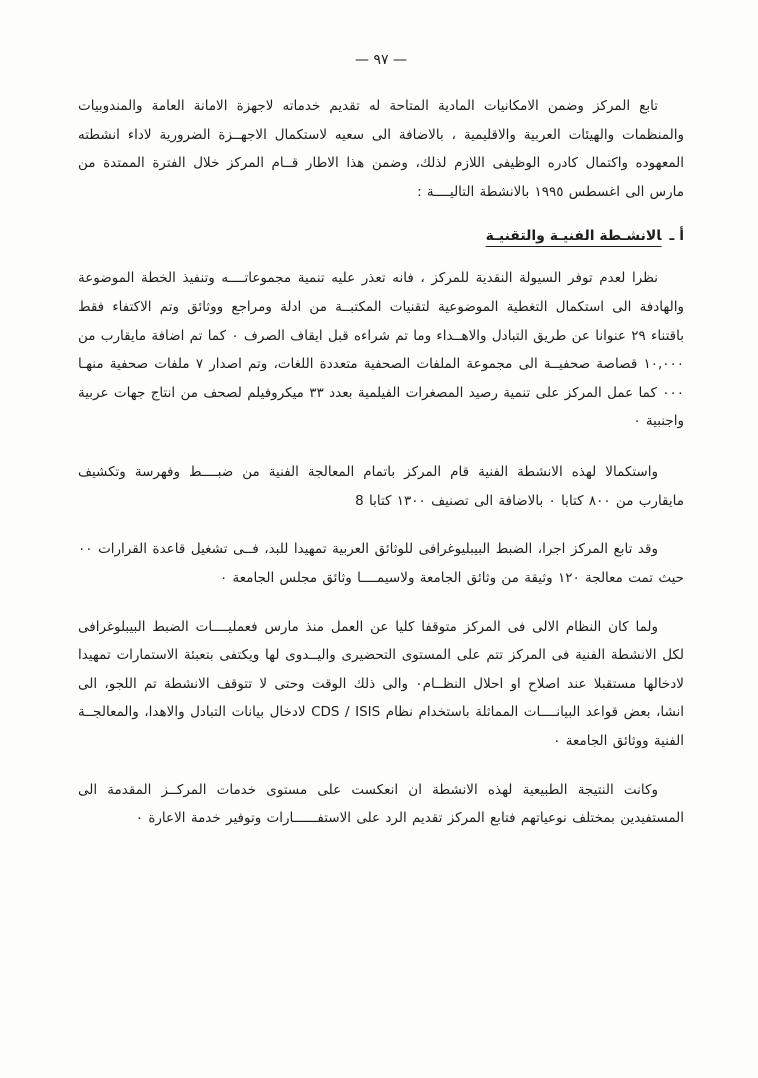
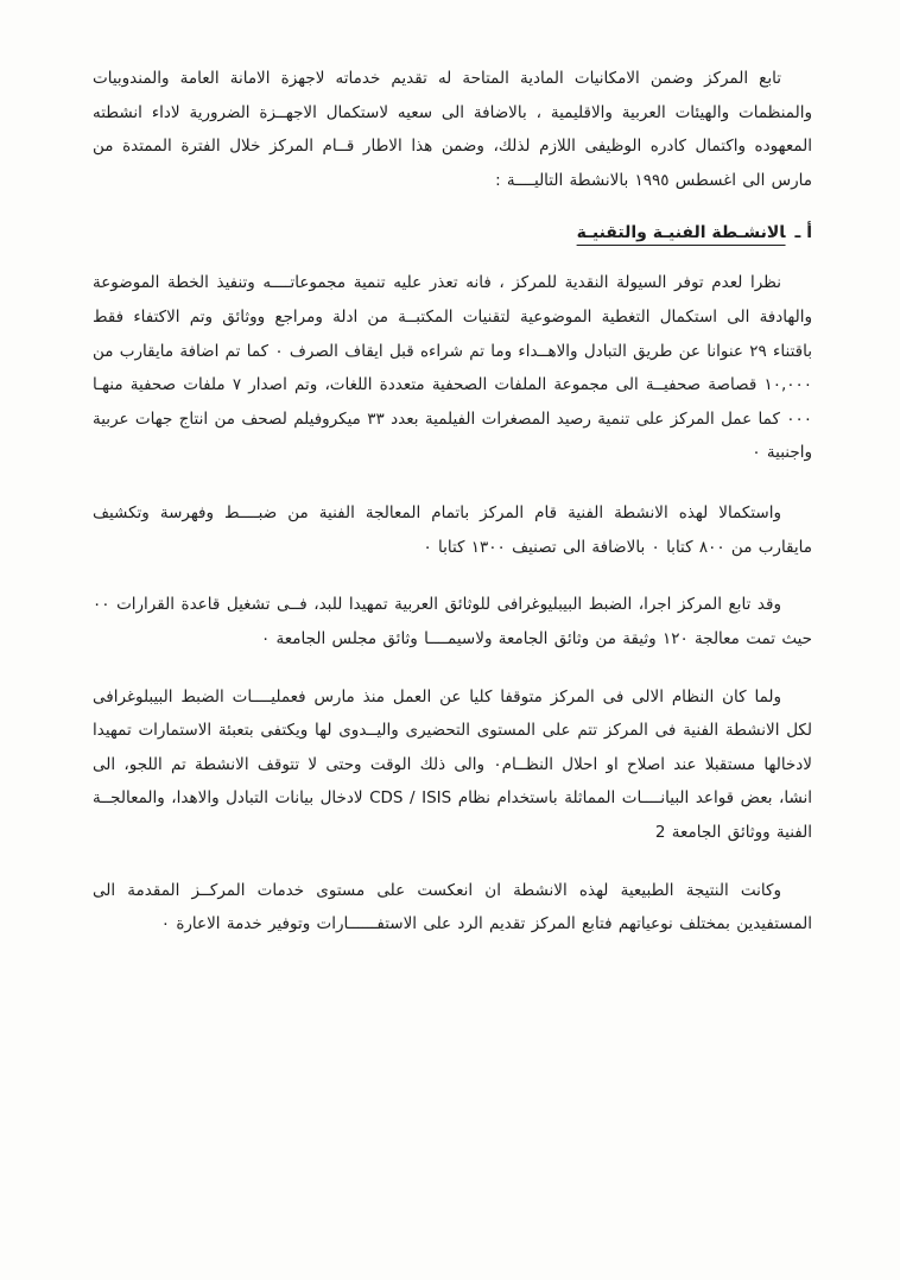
- — ٩٧ —
  تابع المركز وضمن الامكانيات المادية المتاحة له تقديم خدماته لاجهزة الامانة العامة والمندوبيات والمنظمات والهيئات العربية والاقليمية ، بالاضافة الى سعيه لاستكمال الاجهــزة الضرورية لاداء انشطته المعهوده واكتمال كادره الوظيفى اللازم لذلك، وضمن هذا الاطار قــام المركز خلال الفترة الممتدة من مارس الى اغسطس ١٩٩٥ بالانشطة التاليــــة :
  أ ـالانشـطة الفنيـة والتقنيـة
  نظرا لعدم توفر السيولة النقدية للمركز ، فانه تعذر عليه تنمية مجموعاتــــه وتنفيذ الخطة الموضوعة والهادفة الى استكمال التغطية الموضوعية لتقنيات المكتبــة من ادلة ومراجع ووثائق وتم الاكتفاء فقط باقتناء ٢٩ عنوانا عن طريق التبادل والاهــداء وما تم شراءه قبل ايقاف الصرف ٠ كما تم اضافة مايقارب من ١٠,٠٠٠ قصاصة صحفيــة الى مجموعة الملفات الصحفية متعددة اللغات، وتم اصدار ٧ ملفات صحفية منهـا ٠٠٠ كما عمل المركز على تنمية رصيد المصغرات الفيلمية بعدد ٣٣ ميكروفيلم لصحف من انتاج جهات عربية واجنبية ٠
- واستكمالا لهذه الانشطة الفنية قام المركز باتمام المعالجة الفنية من ضبــــط وفهرسة وتكشيف مايقارب من ٨٠٠ كتابا ٠ بالاضافة الى تصنيف ١٣٠٠ كتابا 8
+ واستكمالا لهذه الانشطة الفنية قام المركز باتمام المعالجة الفنية من ضبــــط وفهرسة وتكشيف مايقارب من ٨٠٠ كتابا ٠ بالاضافة الى تصنيف ١٣٠٠ كتابا ٠
  وقد تابع المركز اجرا، الضبط البيبليوغرافى للوثائق العربية تمهيدا للبد، فــى تشغيل قاعدة القرارات ٠٠ حيث تمت معالجة ١٢٠ وثيقة من وثائق الجامعة ولاسيمــــا وثائق مجلس الجامعة ٠
- ولما كان النظام الالى فى المركز متوقفا كليا عن العمل منذ مارس فعمليــــات الضبط البيبلوغرافى لكل الانشطة الفنية فى المركز تتم على المستوى التحضيرى واليــدوى لها ويكتفى بتعبئة الاستمارات تمهيدا لادخالها مستقبلا عند اصلاح او احلال النظــام٠ والى ذلك الوقت وحتى لا تتوقف الانشطة تم اللجو، الى انشا، بعض قواعد البيانــــات المماثلة باستخدام نظام CDS / ISIS لادخال بيانات التبادل والاهدا، والمعالجــة الفنية ووثائق الجامعة ٠
+ ولما كان النظام الالى فى المركز متوقفا كليا عن العمل منذ مارس فعمليــــات الضبط البيبلوغرافى لكل الانشطة الفنية فى المركز تتم على المستوى التحضيرى واليــدوى لها ويكتفى بتعبئة الاستمارات تمهيدا لادخالها مستقبلا عند اصلاح او احلال النظــام٠ والى ذلك الوقت وحتى لا تتوقف الانشطة تم اللجو، الى انشا، بعض قواعد البيانــــات المماثلة باستخدام نظام CDS / ISIS لادخال بيانات التبادل والاهدا، والمعالجــة الفنية ووثائق الجامعة 2
  وكانت النتيجة الطبيعية لهذه الانشطة ان انعكست على مستوى خدمات المركــز المقدمة الى المستفيدين بمختلف نوعياتهم فتابع المركز تقديم الرد على الاستفــــــارات وتوفير خدمة الاعارة ٠
